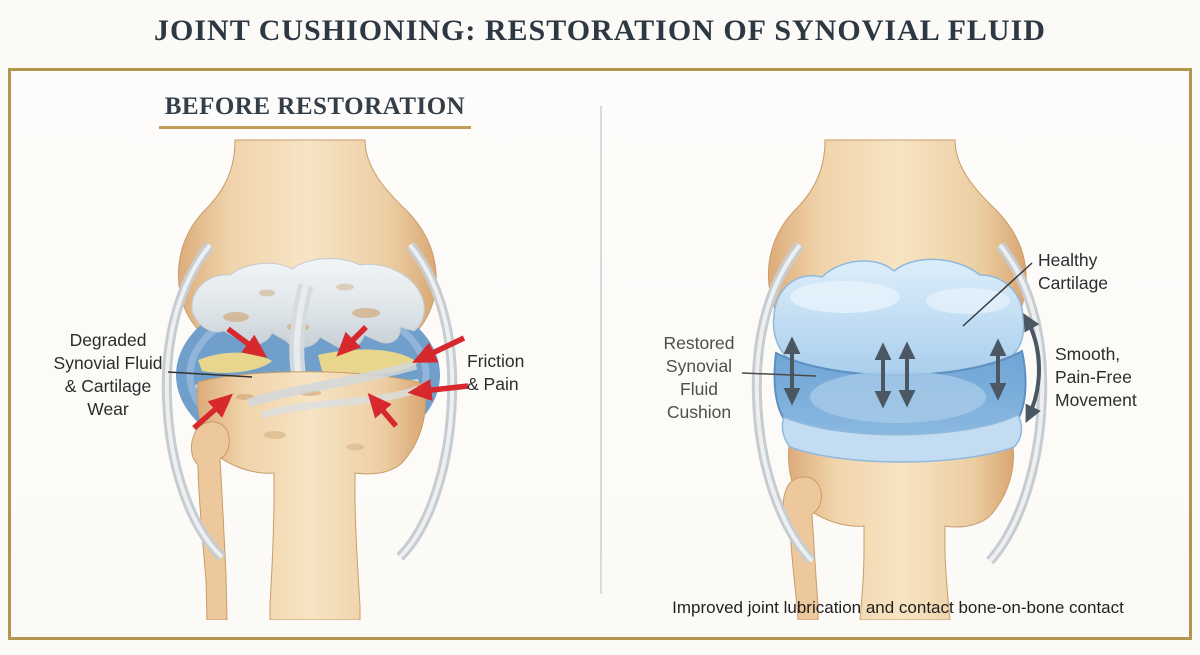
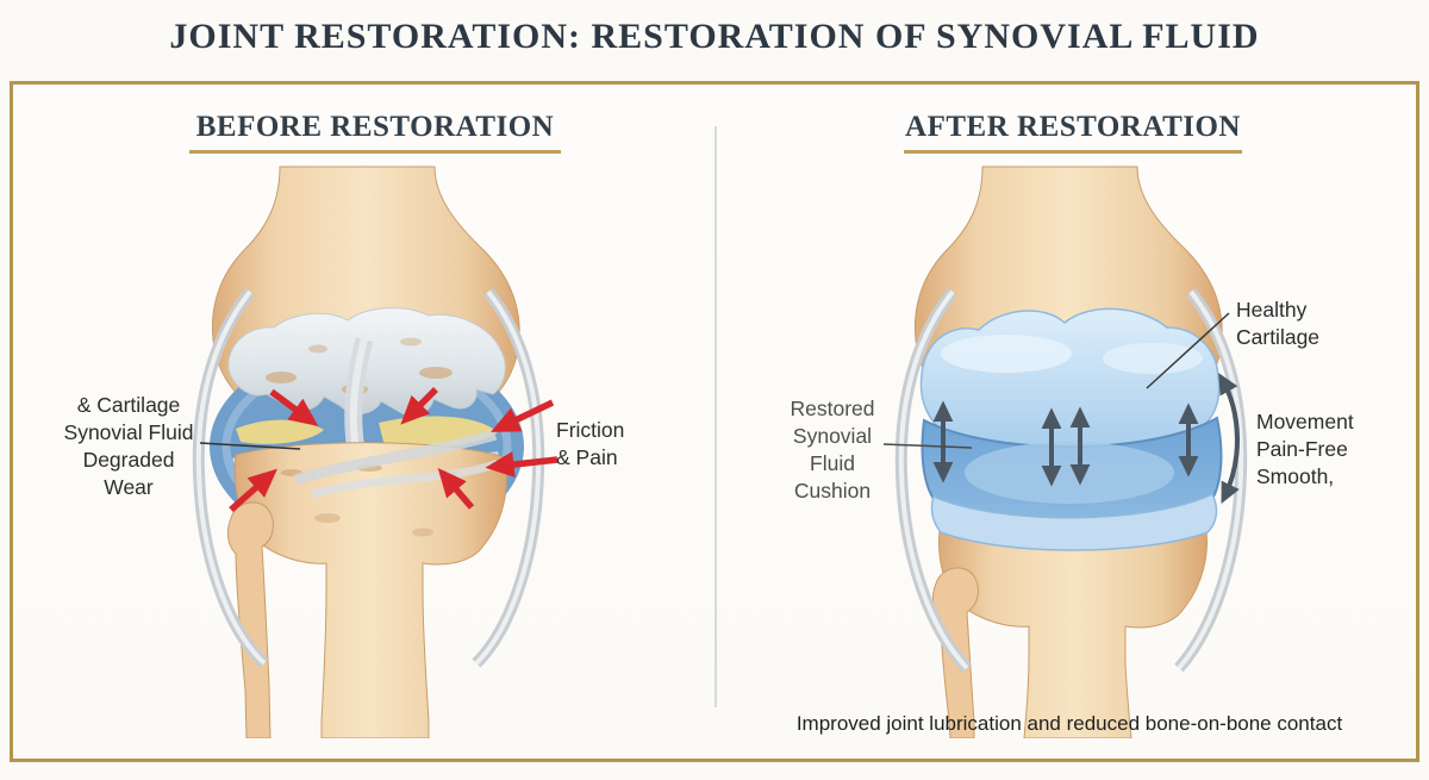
- JOINT CUSHIONING: RESTORATION OF SYNOVIAL FLUID
+ JOINT RESTORATION: RESTORATION OF SYNOVIAL FLUID
  BEFORE RESTORATION
+ AFTER RESTORATION
- Degraded
+ & Cartilage
  Synovial Fluid
- & Cartilage
+ Degraded
  Wear
  Friction
  & Pain
  Restored
  Synovial
  Fluid
  Cushion
  Healthy
  Cartilage
- Smooth,
+ Movement
  Pain-Free
- Movement
+ Smooth,
- Improved joint lubrication and contact bone-on-bone contact
+ Improved joint lubrication and reduced bone-on-bone contact
